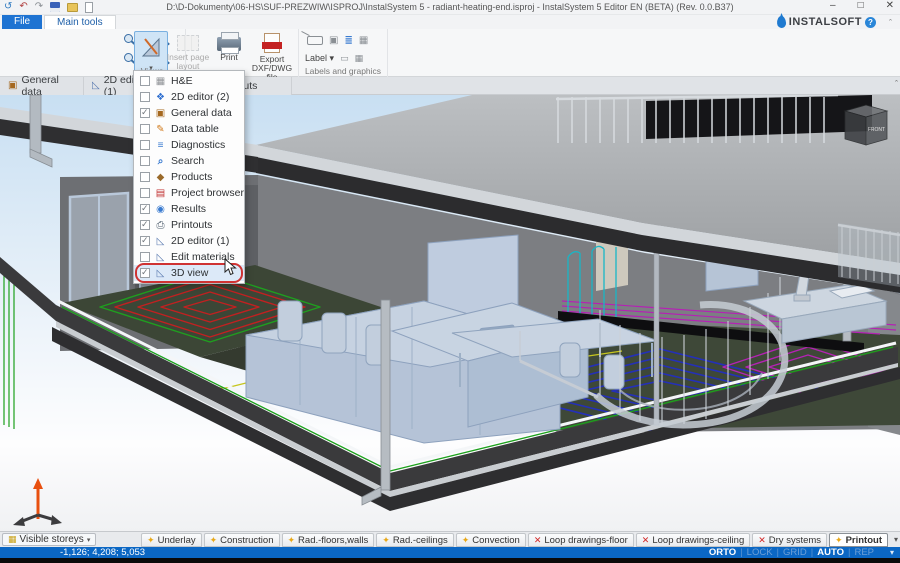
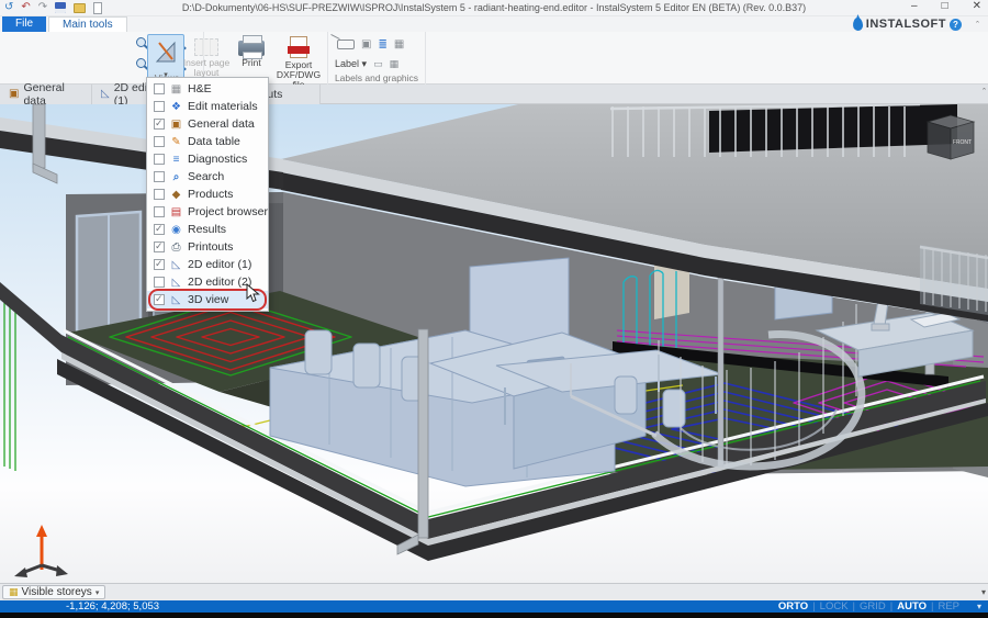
  ↺
  ↶
  ↷
- D:\D-Dokumenty\06-HS\SUF-PREZWIW\ISPROJ\InstalSystem 5 - radiant-heating-end.isproj - InstalSystem 5 Editor EN (BETA) (Rev. 0.0.B37)
+ D:\D-Dokumenty\06-HS\SUF-PREZWIW\ISPROJ\InstalSystem 5 - radiant-heating-end.editor - InstalSystem 5 Editor EN (BETA) (Rev. 0.0.B37)
  –
  □
  ✕
  File
  Main tools
  INSTALSOFT
  ?
  ˆ
  Insert page layout
  Print
  Export DXF/DWG
  ▣
  ≣
  ▦
  Label ▾
  ▭
  ▦
  Labels and graphics
  General data
  ˆ
  H&E
- 2D editor (2)
+ Edit materials
  General data
  Data table
  Diagnostics
  Search
  Products
  Project browser
  Results
  Printouts
  2D editor (1)
- Edit materials
+ 2D editor (2)
  3D view
  ▦
  Visible storeys
- Underlay
- Construction
- Rad.-floors,walls
- Rad.-ceilings
- Convection
- Loop drawings-floor
- Loop drawings-ceiling
- Dry systems
- Printout
  ▾
  -1,126; 4,208; 5,053
  ORTO
  |
  LOCK
  |
  GRID
  |
  AUTO
  |
  REP
  ▾
